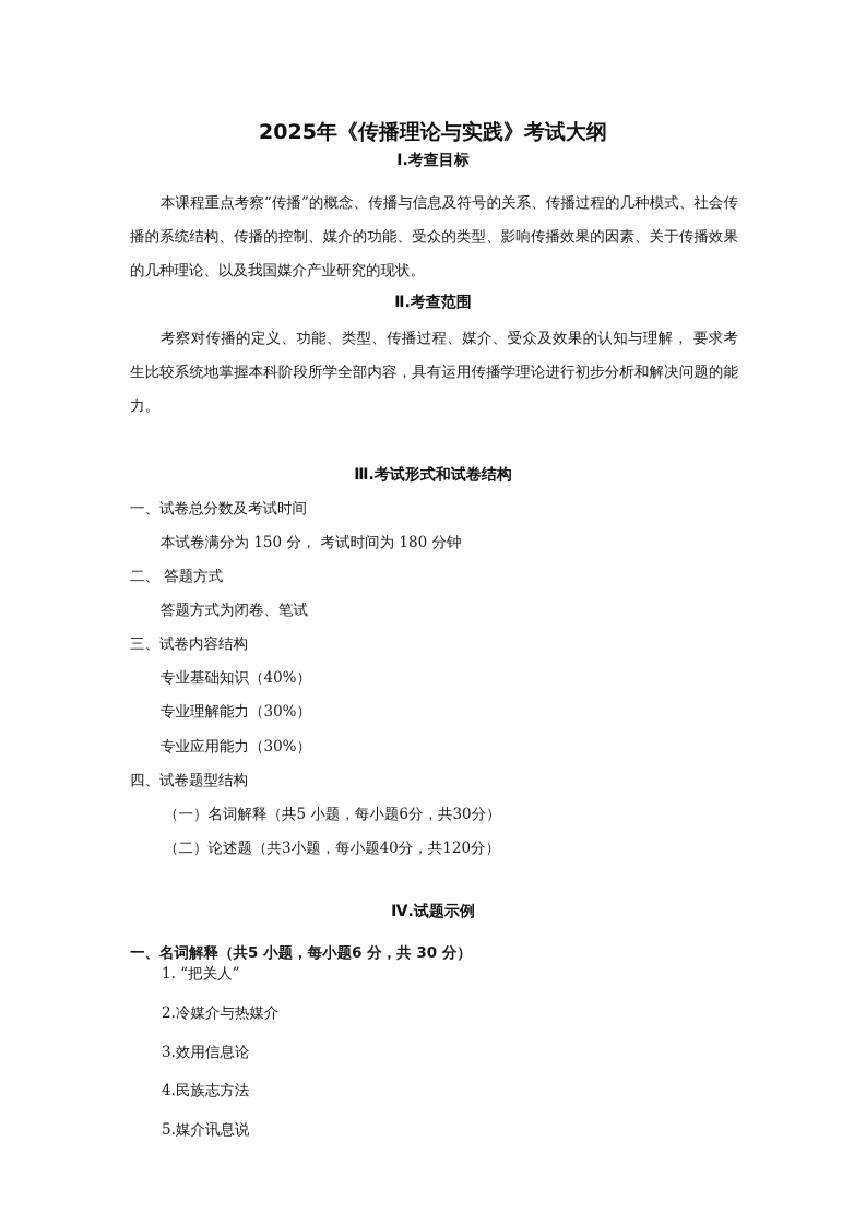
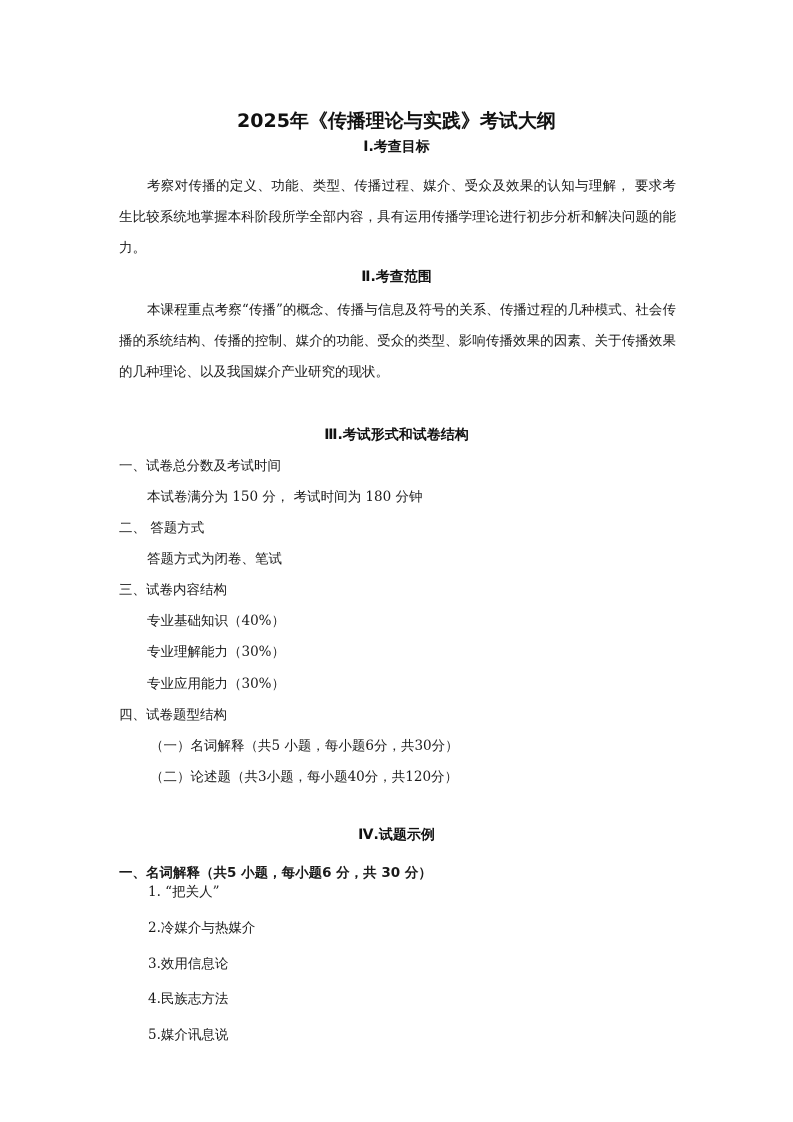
  2025年《传播理论与实践》考试大纲
  Ⅰ.考查目标
- 本课程重点考察“传播”的概念、传播与信息及符号的关系、传播过程的几种模式、社会传播的系统结构、传播的控制、媒介的功能、受众的类型、影响传播效果的因素、关于传播效果的几种理论、以及我国媒介产业研究的现状。
+ 考察对传播的定义、功能、类型、传播过程、媒介、受众及效果的认知与理解， 要求考生比较系统地掌握本科阶段所学全部内容，具有运用传播学理论进行初步分析和解决问题的能力。
  Ⅱ.考查范围
- 考察对传播的定义、功能、类型、传播过程、媒介、受众及效果的认知与理解， 要求考生比较系统地掌握本科阶段所学全部内容，具有运用传播学理论进行初步分析和解决问题的能力。
+ 本课程重点考察“传播”的概念、传播与信息及符号的关系、传播过程的几种模式、社会传播的系统结构、传播的控制、媒介的功能、受众的类型、影响传播效果的因素、关于传播效果的几种理论、以及我国媒介产业研究的现状。
  Ⅲ.考试形式和试卷结构
  一、试卷总分数及考试时间
  本试卷满分为 150 分， 考试时间为 180 分钟
  二、 答题方式
  答题方式为闭卷、笔试
  三、试卷内容结构
  专业基础知识（40%）
  专业理解能力（30%）
  专业应用能力（30%）
  四、试卷题型结构
  （一）名词解释（共5 小题，每小题6分，共30分）
  （二）论述题（共3小题，每小题40分，共120分）
  Ⅳ.试题示例
  一、名词解释（共5 小题，每小题6 分，共 30 分）
  1. “把关人”
  2.冷媒介与热媒介
  3.效用信息论
  4.民族志方法
  5.媒介讯息说
